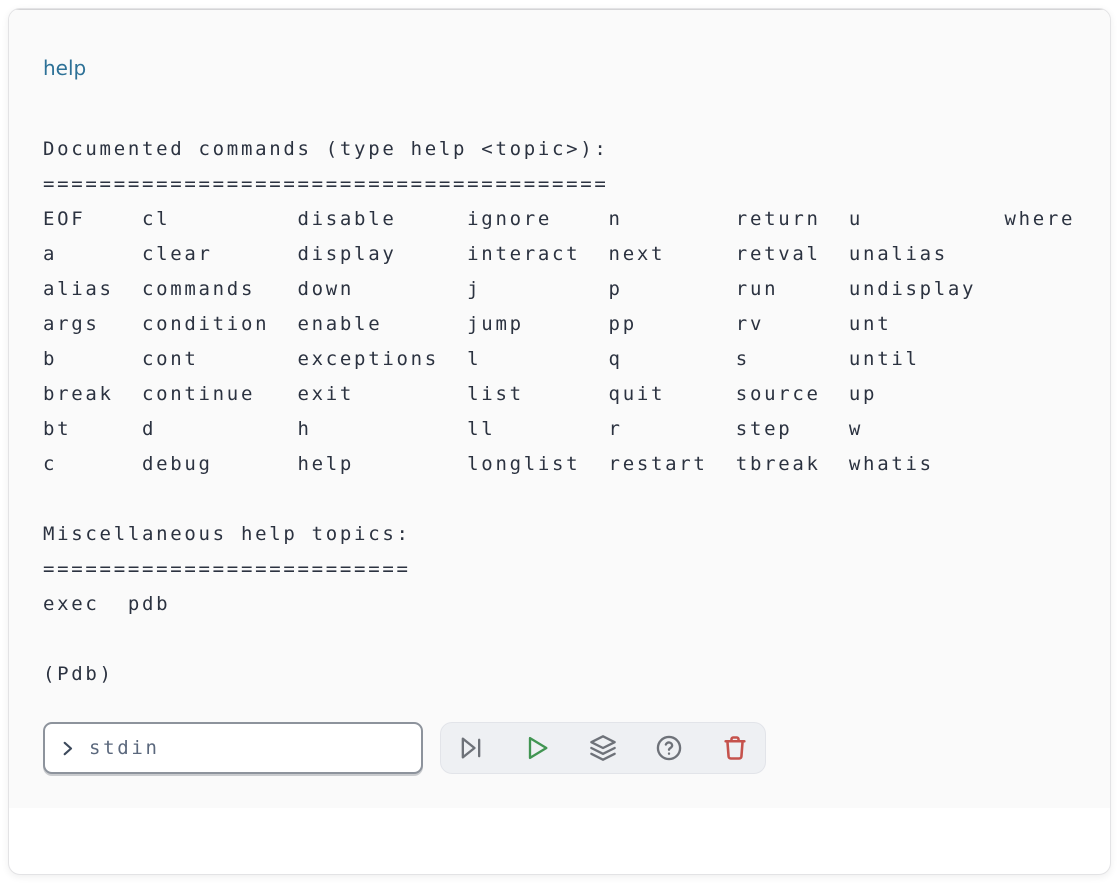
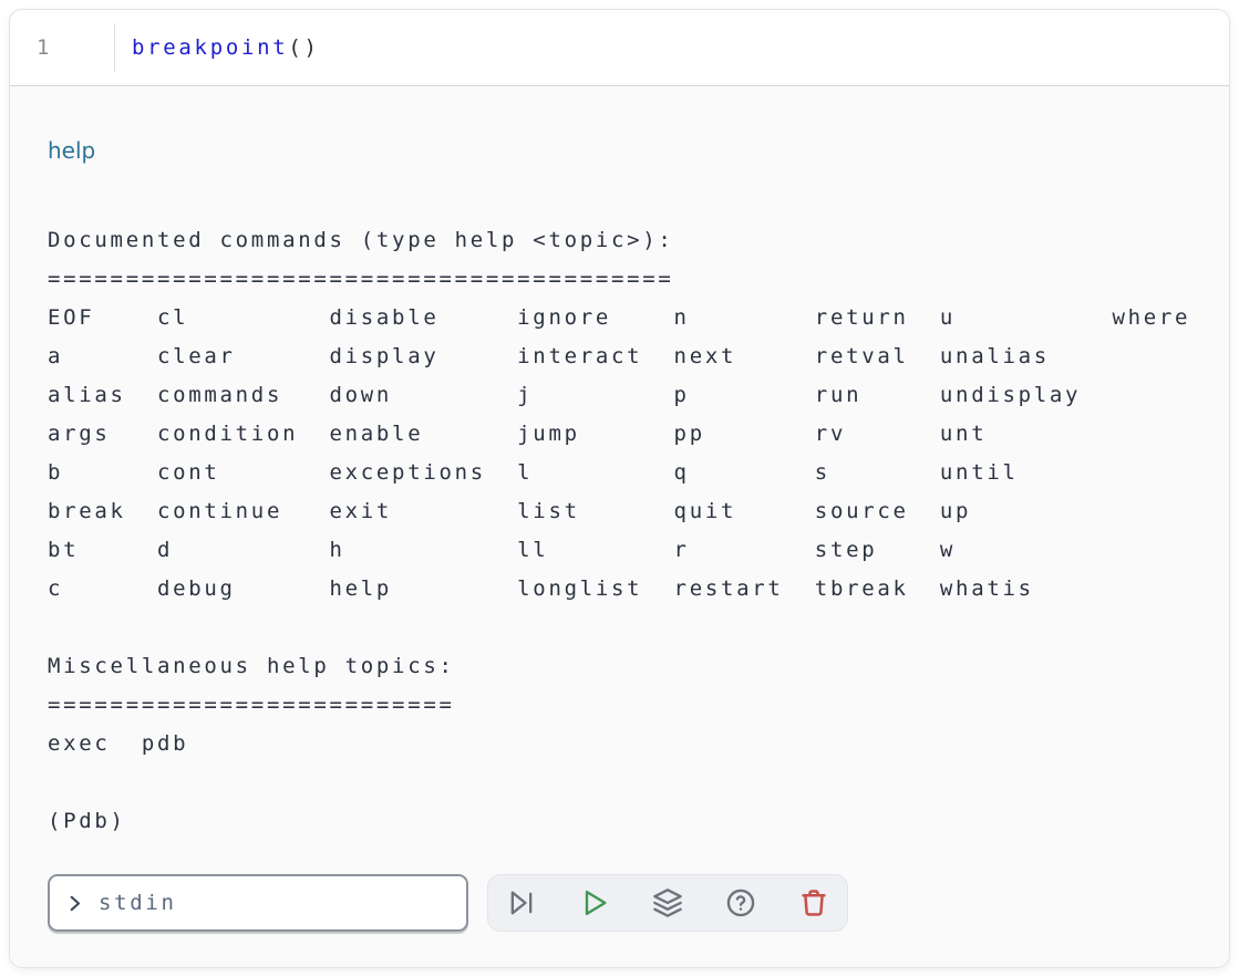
+ 1
+ breakpoint
+ ()
  help
  Documented commands (type help <topic>):
  ========================================
  EOF cl disable ignore n return u where
  a clear display interact next retval unalias
  alias commands down j p run undisplay
  args condition enable jump pp rv unt
  b cont exceptions l q s until
  break continue exit list quit source up
  bt d h ll r step w
  c debug help longlist restart tbreak whatis
  Miscellaneous help topics:
  ==========================
  exec pdb
  (Pdb)
  stdin
